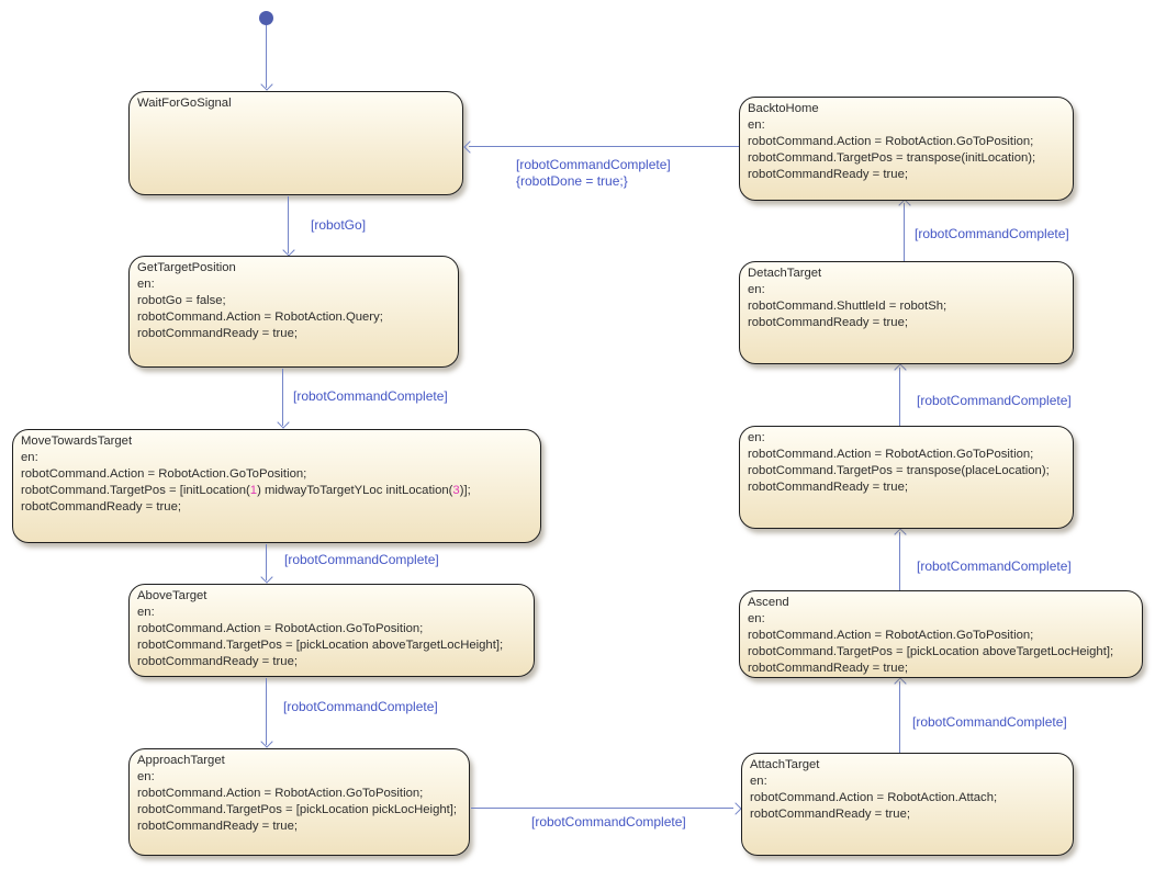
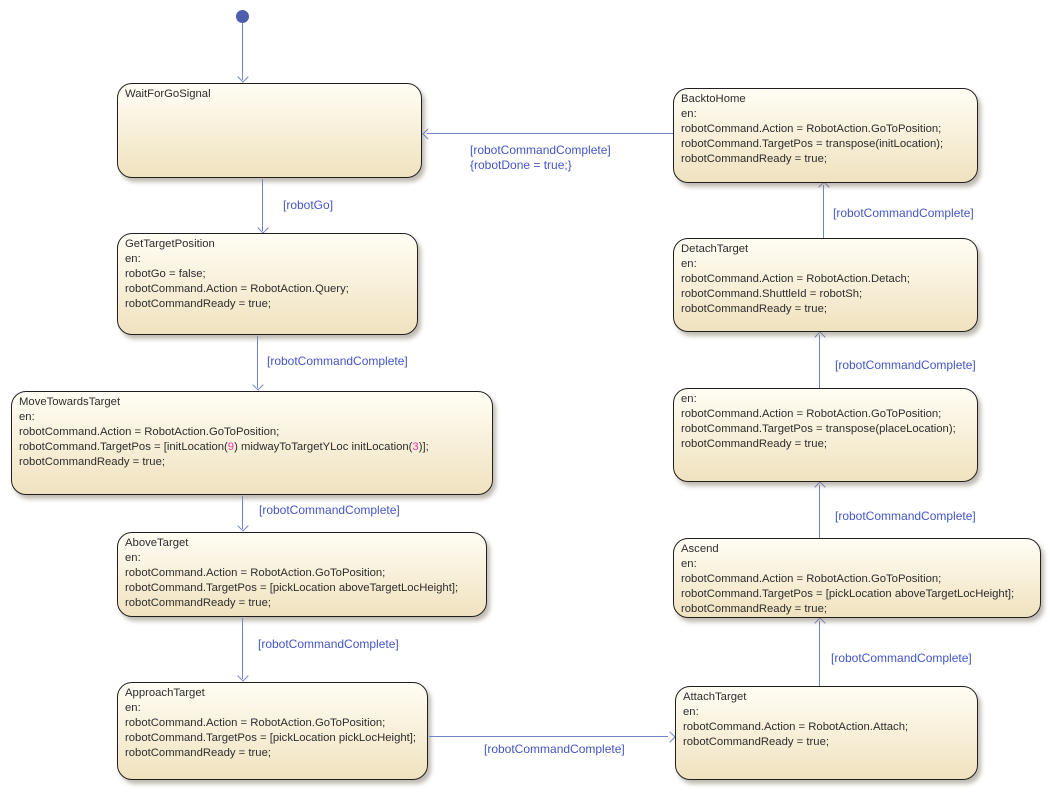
  WaitForGoSignal
  [robotGo]
  GetTargetPosition
  en:
  robotGo = false;
  robotCommand.Action = RobotAction.Query;
  robotCommandReady = true;
  [robotCommandComplete]
  MoveTowardsTarget
  en:
  robotCommand.Action = RobotAction.GoToPosition;
- robotCommand.TargetPos = [initLocation(1) midwayToTargetYLoc initLocation(3)];
+ robotCommand.TargetPos = [initLocation(9) midwayToTargetYLoc initLocation(3)];
  robotCommandReady = true;
  [robotCommandComplete]
  AboveTarget
  en:
  robotCommand.Action = RobotAction.GoToPosition;
  robotCommand.TargetPos = [pickLocation aboveTargetLocHeight];
  robotCommandReady = true;
  [robotCommandComplete]
  ApproachTarget
  en:
  robotCommand.Action = RobotAction.GoToPosition;
  robotCommand.TargetPos = [pickLocation pickLocHeight];
  robotCommandReady = true;
  [robotCommandComplete]
  AttachTarget
  en:
  robotCommand.Action = RobotAction.Attach;
  robotCommandReady = true;
  [robotCommandComplete]
  Ascend
  en:
  robotCommand.Action = RobotAction.GoToPosition;
  robotCommand.TargetPos = [pickLocation aboveTargetLocHeight];
  robotCommandReady = true;
  [robotCommandComplete]
  en:
  robotCommand.Action = RobotAction.GoToPosition;
  robotCommand.TargetPos = transpose(placeLocation);
  robotCommandReady = true;
  [robotCommandComplete]
  DetachTarget
  en:
+ robotCommand.Action = RobotAction.Detach;
  robotCommand.ShuttleId = robotSh;
  robotCommandReady = true;
  [robotCommandComplete]
  BacktoHome
  en:
  robotCommand.Action = RobotAction.GoToPosition;
  robotCommand.TargetPos = transpose(initLocation);
  robotCommandReady = true;
  [robotCommandComplete]
  {robotDone = true;}
